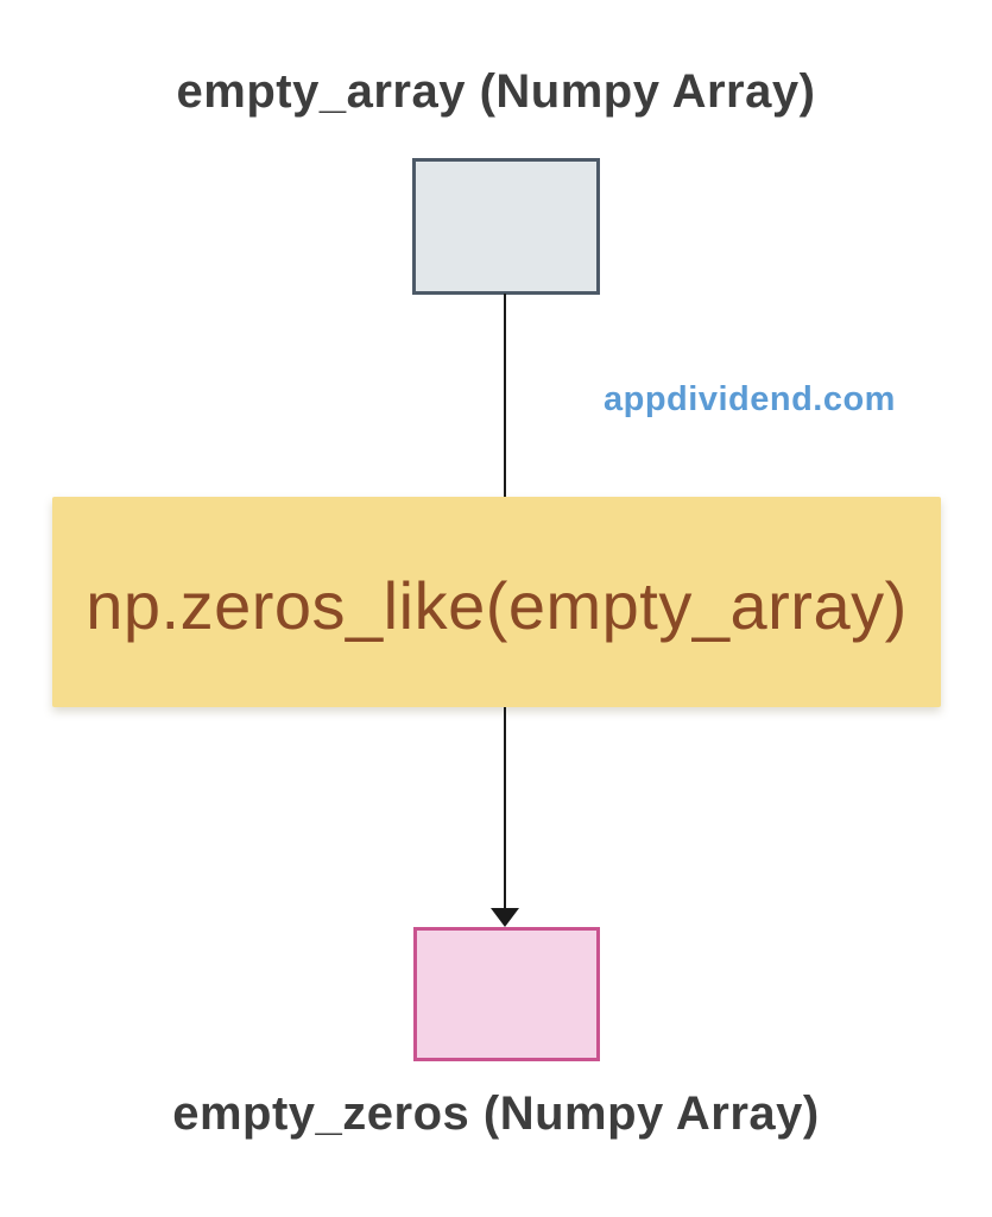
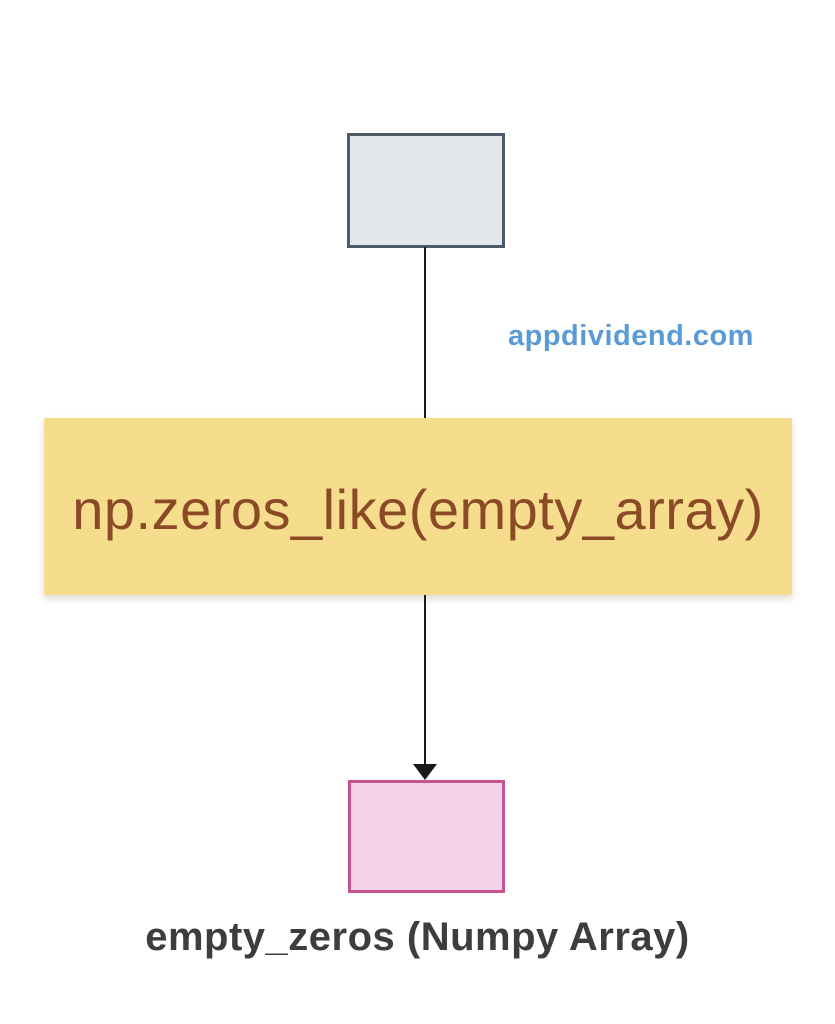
- empty_array (Numpy Array)
  appdividend.com
  np.zeros_like(empty_array)
  empty_zeros (Numpy Array)
